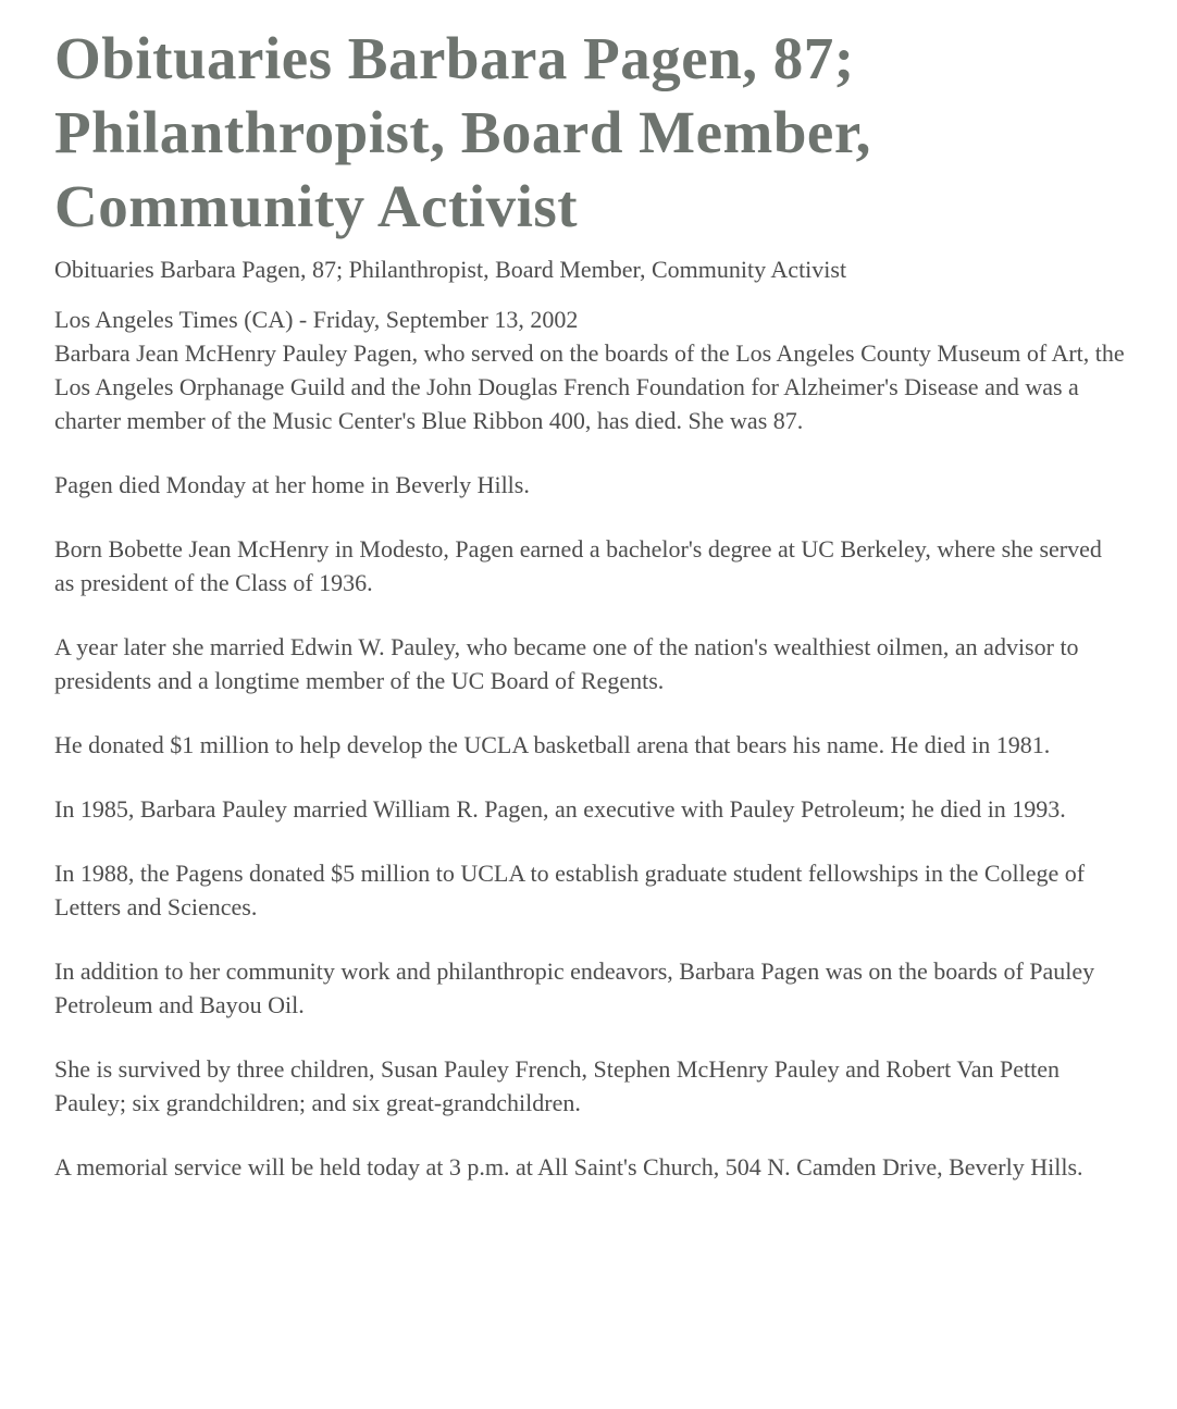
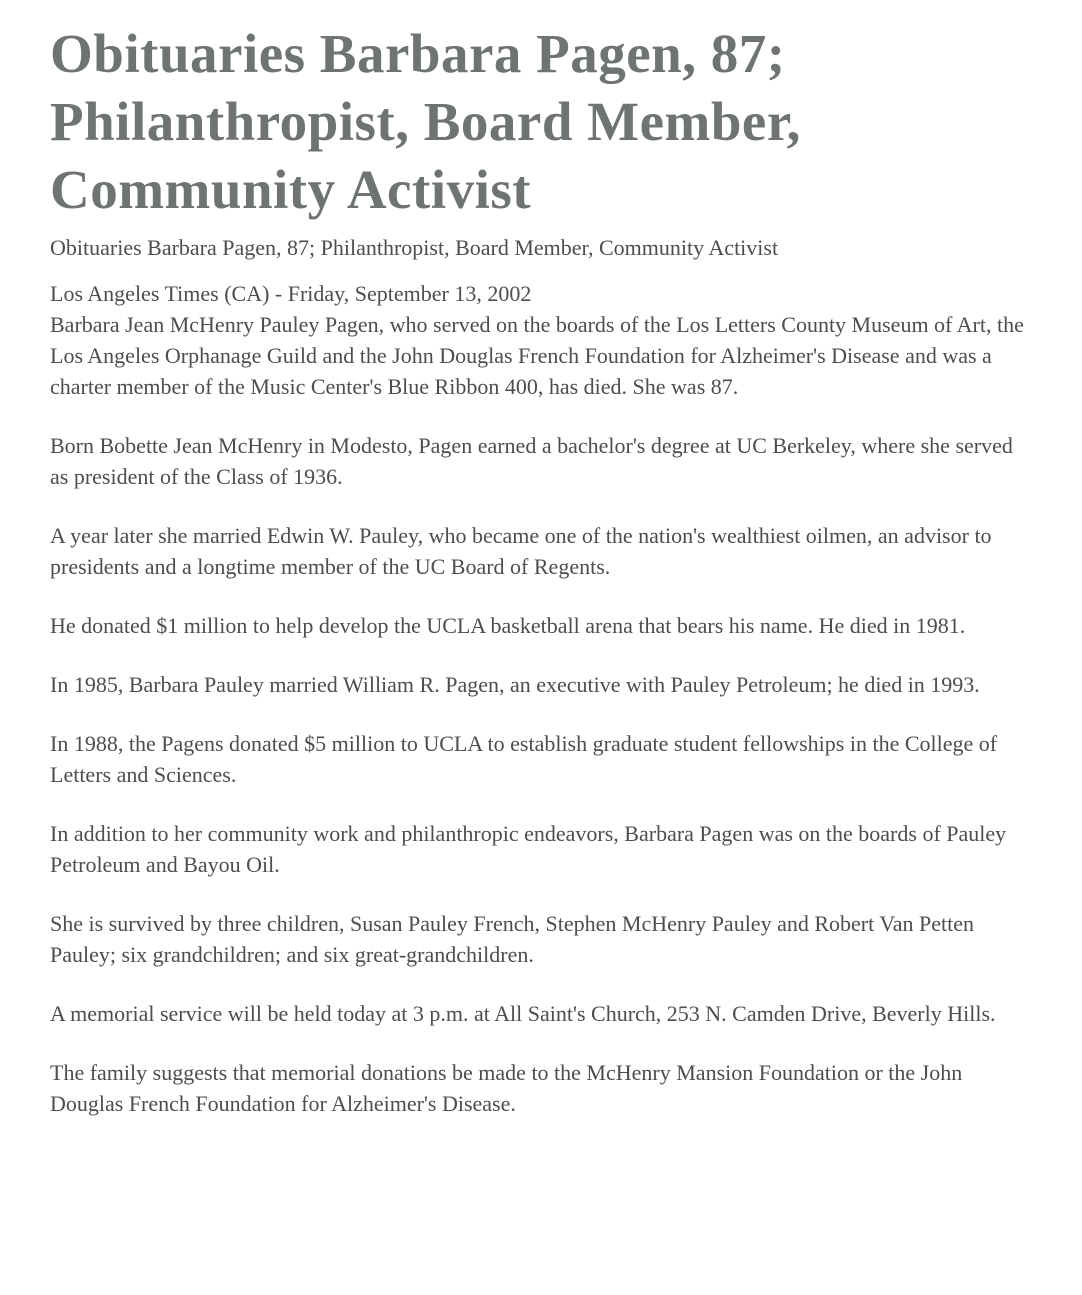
  Obituaries Barbara Pagen, 87;
  Philanthropist, Board Member,
  Community Activist
  Obituaries Barbara Pagen, 87; Philanthropist, Board Member, Community Activist
  Los Angeles Times (CA) - Friday, September 13, 2002
- Barbara Jean McHenry Pauley Pagen, who served on the boards of the Los Angeles County Museum of Art, the Los Angeles Orphanage Guild and the John Douglas French Foundation for Alzheimer's Disease and was a charter member of the Music Center's Blue Ribbon 400, has died. She was 87.
+ Barbara Jean McHenry Pauley Pagen, who served on the boards of the Los Letters County Museum of Art, the Los Angeles Orphanage Guild and the John Douglas French Foundation for Alzheimer's Disease and was a charter member of the Music Center's Blue Ribbon 400, has died. She was 87.
- Pagen died Monday at her home in Beverly Hills.
  Born Bobette Jean McHenry in Modesto, Pagen earned a bachelor's degree at UC Berkeley, where she served as president of the Class of 1936.
  A year later she married Edwin W. Pauley, who became one of the nation's wealthiest oilmen, an advisor to presidents and a longtime member of the UC Board of Regents.
  He donated $1 million to help develop the UCLA basketball arena that bears his name. He died in 1981.
  In 1985, Barbara Pauley married William R. Pagen, an executive with Pauley Petroleum; he died in 1993.
  In 1988, the Pagens donated $5 million to UCLA to establish graduate student fellowships in the College of Letters and Sciences.
  In addition to her community work and philanthropic endeavors, Barbara Pagen was on the boards of Pauley Petroleum and Bayou Oil.
  She is survived by three children, Susan Pauley French, Stephen McHenry Pauley and Robert Van Petten Pauley; six grandchildren; and six great-grandchildren.
- A memorial service will be held today at 3 p.m. at All Saint's Church, 504 N. Camden Drive, Beverly Hills.
+ A memorial service will be held today at 3 p.m. at All Saint's Church, 253 N. Camden Drive, Beverly Hills.
+ The family suggests that memorial donations be made to the McHenry Mansion Foundation or the John Douglas French Foundation for Alzheimer's Disease.
